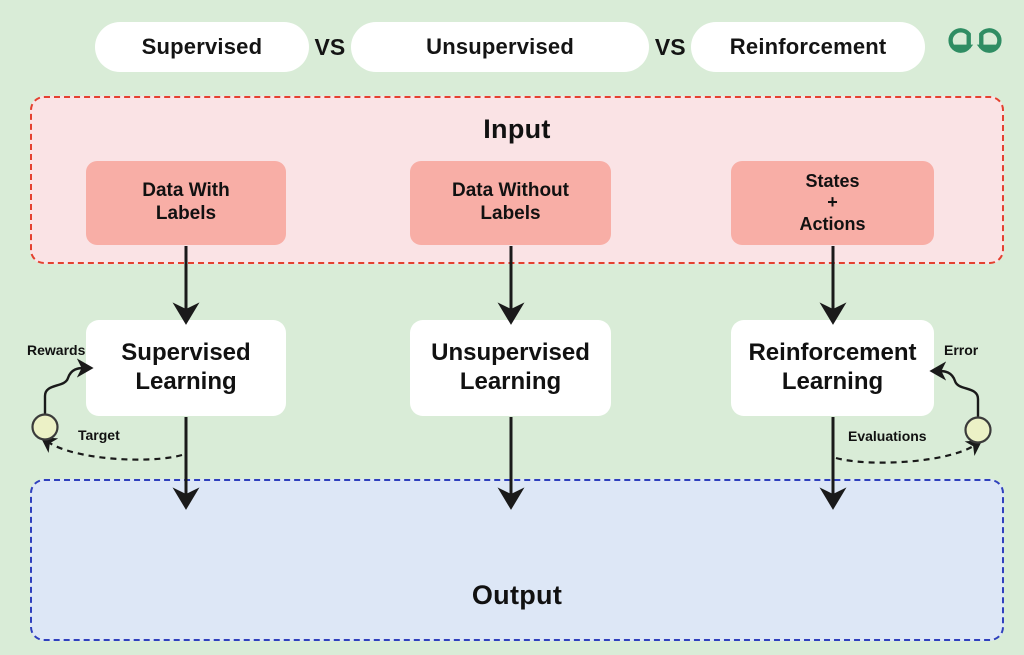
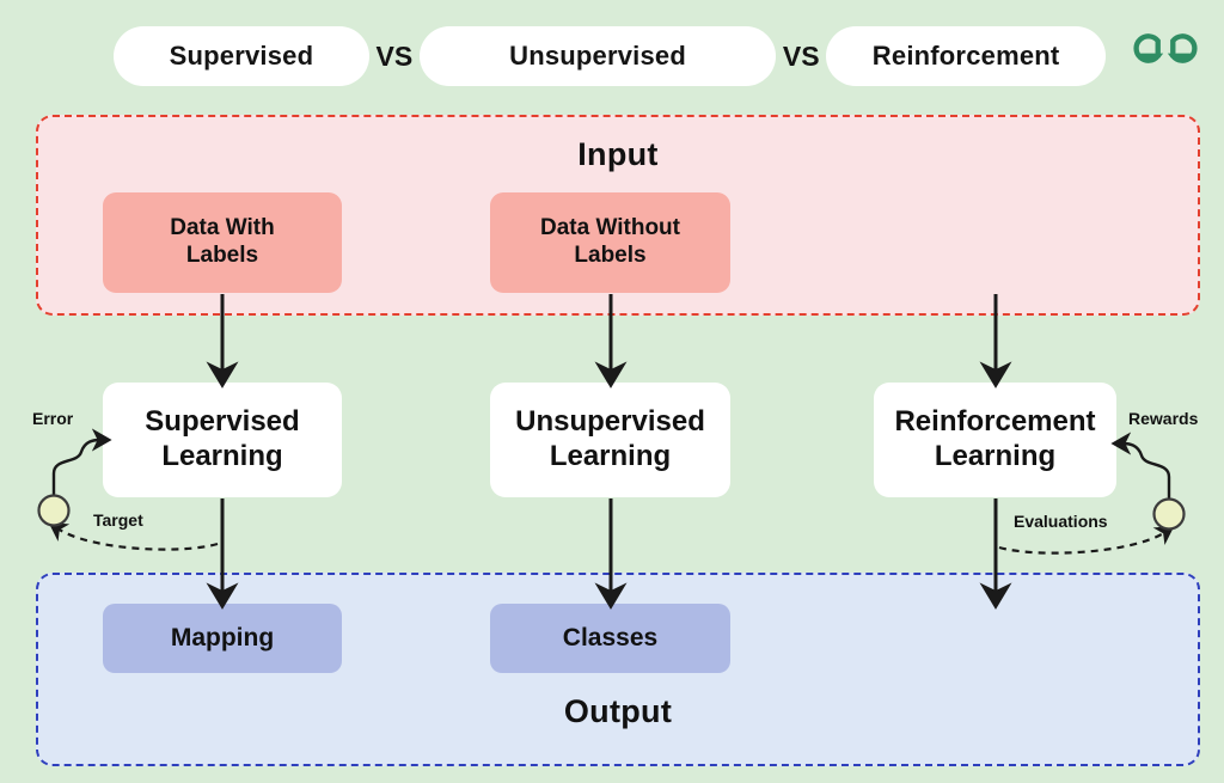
  Supervised
  VS
  Unsupervised
  VS
  Reinforcement
  Input
  Output
  Data With
  Labels
  Data Without
  Labels
- States
- +
- Actions
  Supervised
  Learning
  Unsupervised
  Learning
  Reinforcement
  Learning
+ Mapping
+ Classes
- Rewards
+ Error
  Target
- Error
+ Rewards
  Evaluations
